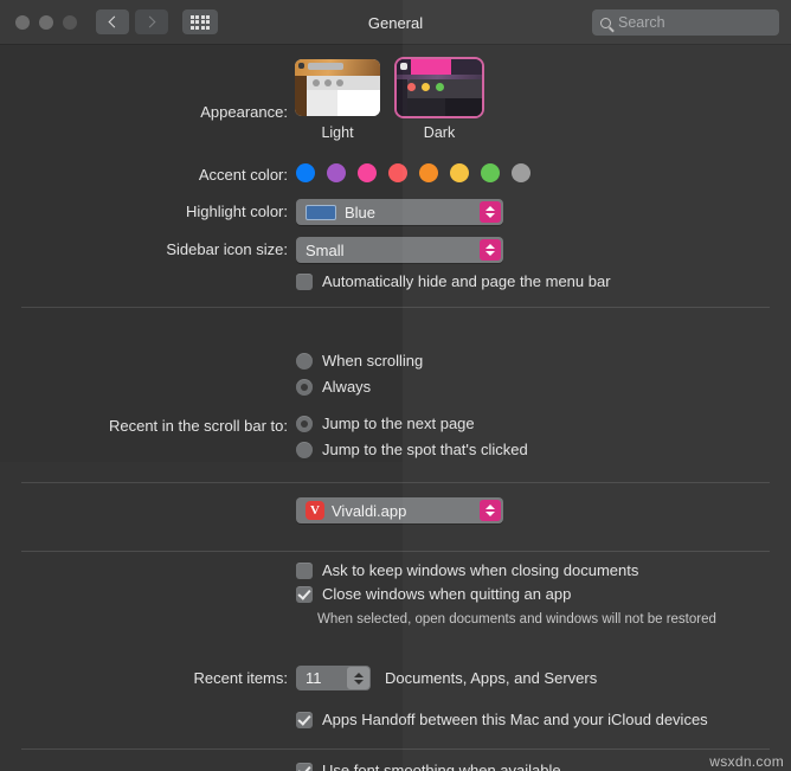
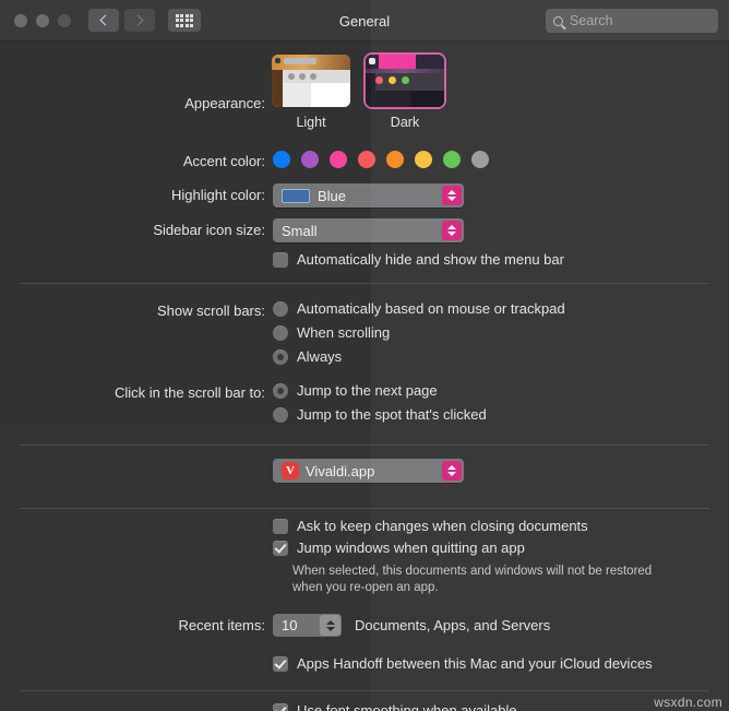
  General
  Search
  Appearance:
  Light
  Dark
  Accent color:
  Highlight color:
  Blue
  Sidebar icon size:
  Small
- Automatically hide and page the menu bar
+ Automatically hide and show the menu bar
+ Show scroll bars:
+ Automatically based on mouse or trackpad
  When scrolling
  Always
- Recent in the scroll bar to:
+ Click in the scroll bar to:
  Jump to the next page
  Jump to the spot that's clicked
  V
  Vivaldi.app
- Ask to keep windows when closing documents
+ Ask to keep changes when closing documents
- Close windows when quitting an app
+ Jump windows when quitting an app
- When selected, open documents and windows will not be restored
+ When selected, this documents and windows will not be restored
+ when you re-open an app.
  Recent items:
- 11
+ 10
  Documents, Apps, and Servers
  Apps Handoff between this Mac and your iCloud devices
  wsxdn.com
